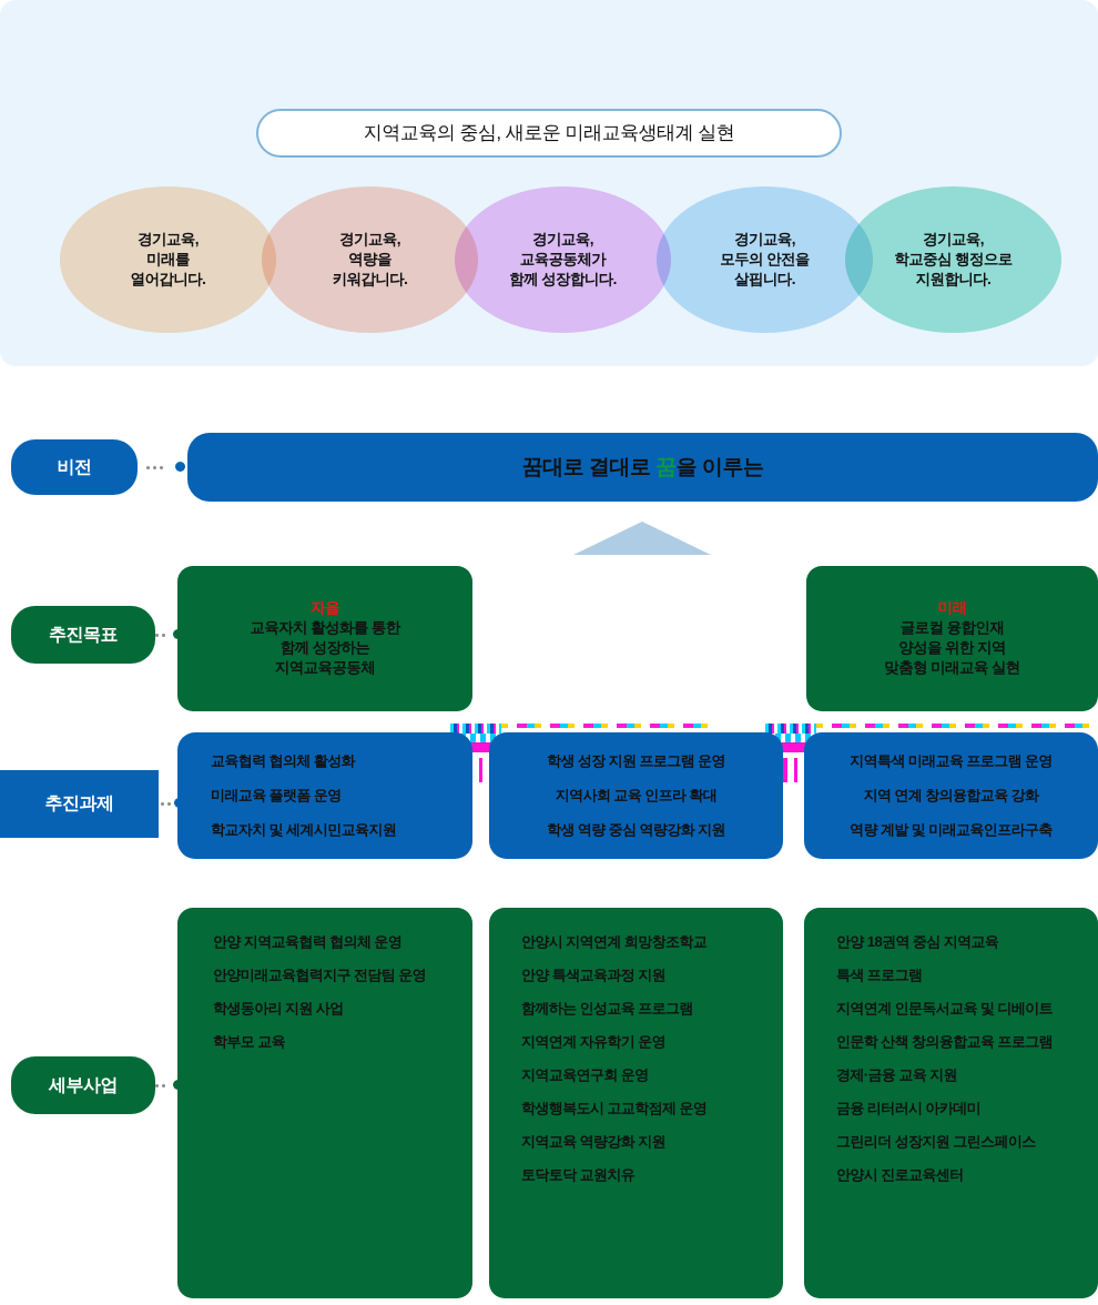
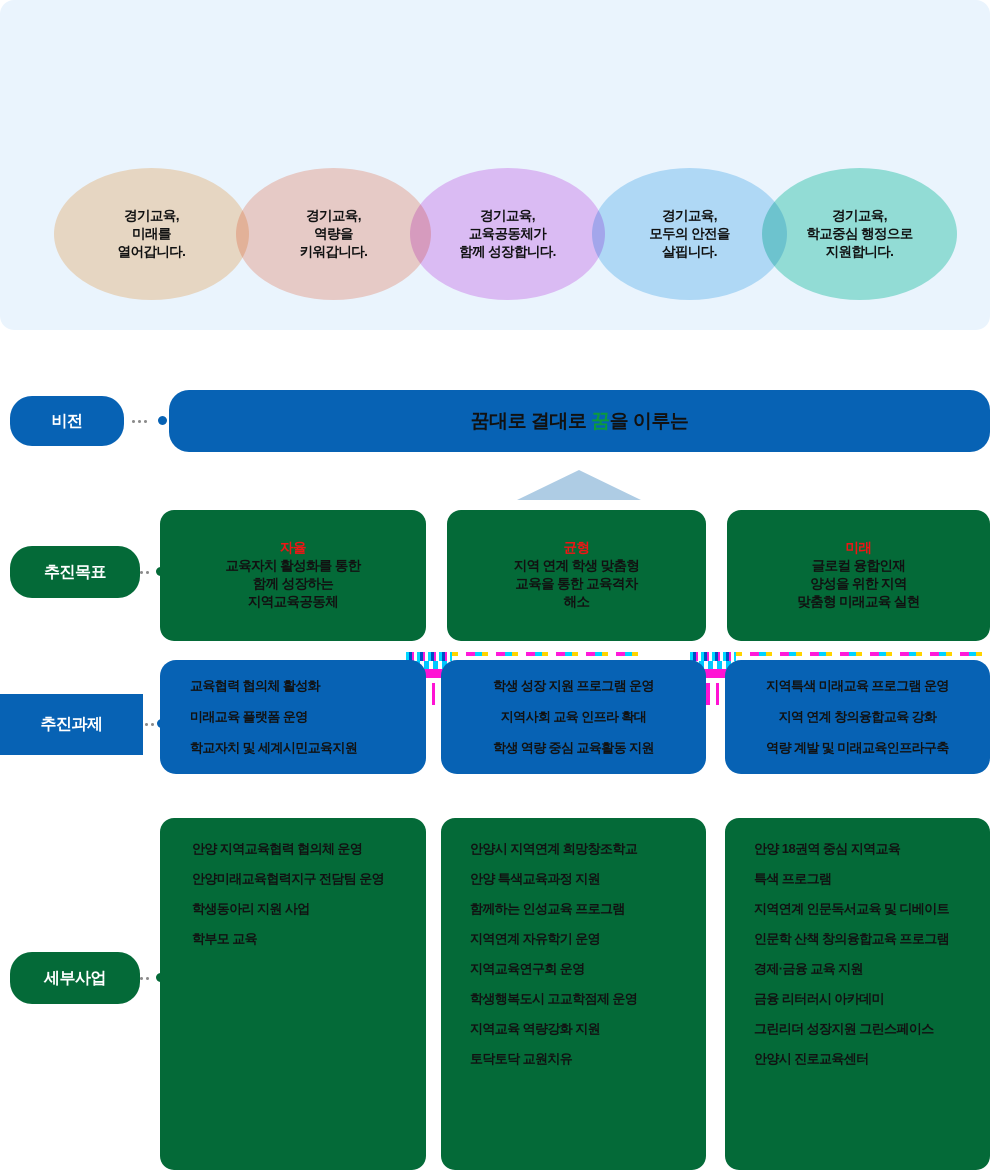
- 지역교육의 중심, 새로운 미래교육생태계 실현
  경기교육,
  미래를
  열어갑니다.
  경기교육,
  역량을
  키워갑니다.
  경기교육,
  교육공동체가
  함께 성장합니다.
  경기교육,
  모두의 안전을
  살핍니다.
  경기교육,
  학교중심 행정으로
  지원합니다.
  비전
  꿈대로 결대로 꿈을 이루는
  추진목표
  자율
  교육자치 활성화를 통한
  함께 성장하는
  지역교육공동체
+ 균형
+ 지역 연계 학생 맞춤형
+ 교육을 통한 교육격차
+ 해소
  미래
  글로컬 융합인재
  양성을 위한 지역
  맞춤형 미래교육 실현
  추진과제
  교육협력 협의체 활성화
  미래교육 플랫폼 운영
  학교자치 및 세계시민교육지원
  학생 성장 지원 프로그램 운영
  지역사회 교육 인프라 확대
- 학생 역량 중심 역량강화 지원
+ 학생 역량 중심 교육활동 지원
  지역특색 미래교육 프로그램 운영
  지역 연계 창의융합교육 강화
  역량 계발 및 미래교육인프라구축
  세부사업
  안양 지역교육협력 협의체 운영
  안양미래교육협력지구 전담팀 운영
  학생동아리 지원 사업
  학부모 교육
  안양시 지역연계 희망창조학교
  안양 특색교육과정 지원
  함께하는 인성교육 프로그램
  지역연계 자유학기 운영
  지역교육연구회 운영
  학생행복도시 고교학점제 운영
  지역교육 역량강화 지원
  토닥토닥 교원치유
  안양 18권역 중심 지역교육
  특색 프로그램
  지역연계 인문독서교육 및 디베이트
  인문학 산책 창의융합교육 프로그램
  경제·금융 교육 지원
  금융 리터러시 아카데미
  그린리더 성장지원 그린스페이스
  안양시 진로교육센터
